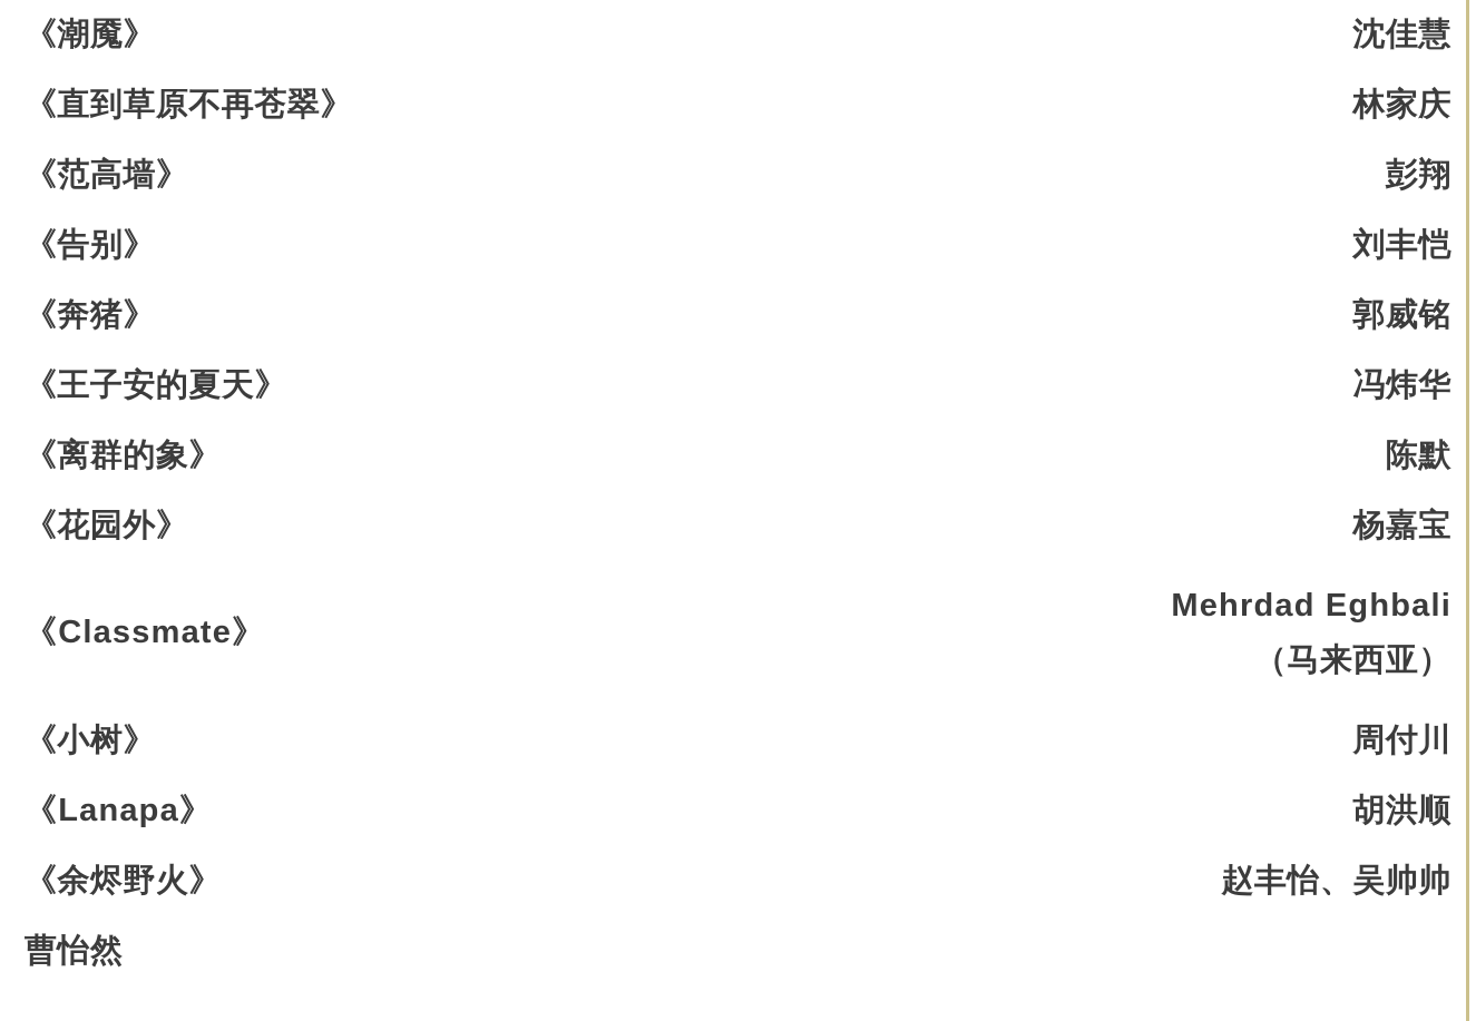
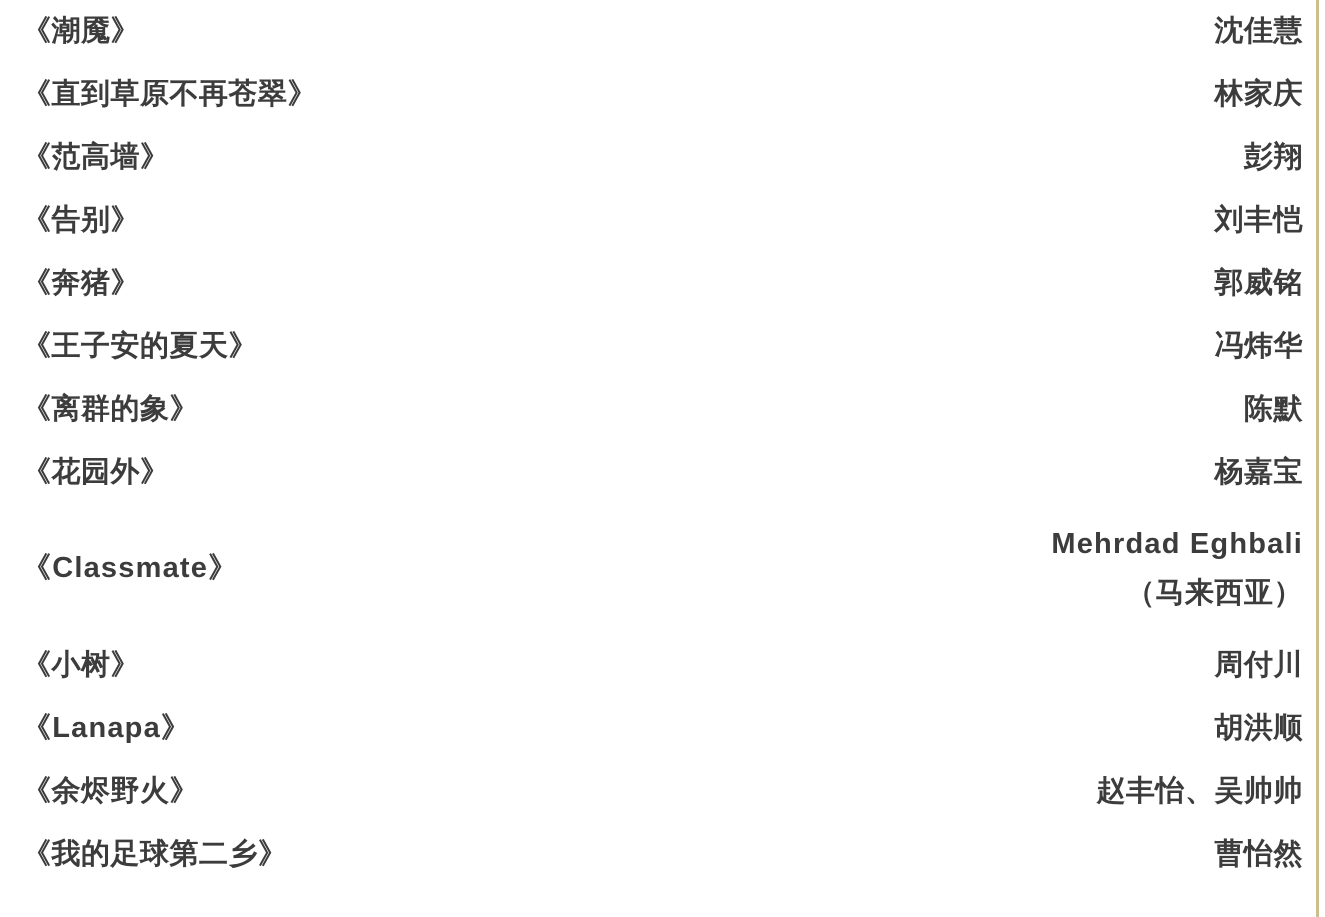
  《潮魇》
  沈佳慧
  《直到草原不再苍翠》
  林家庆
  《范高墙》
  彭翔
  《告别》
  刘丰恺
  《奔猪》
  郭威铭
  《王子安的夏天》
  冯炜华
  《离群的象》
  陈默
  《花园外》
  杨嘉宝
  《Classmate》
  Mehrdad Eghbali
  （马来西亚）
  《小树》
  周付川
  《Lanapa》
  胡洪顺
  《余烬野火》
  赵丰怡、吴帅帅
+ 《我的足球第二乡》
  曹怡然
